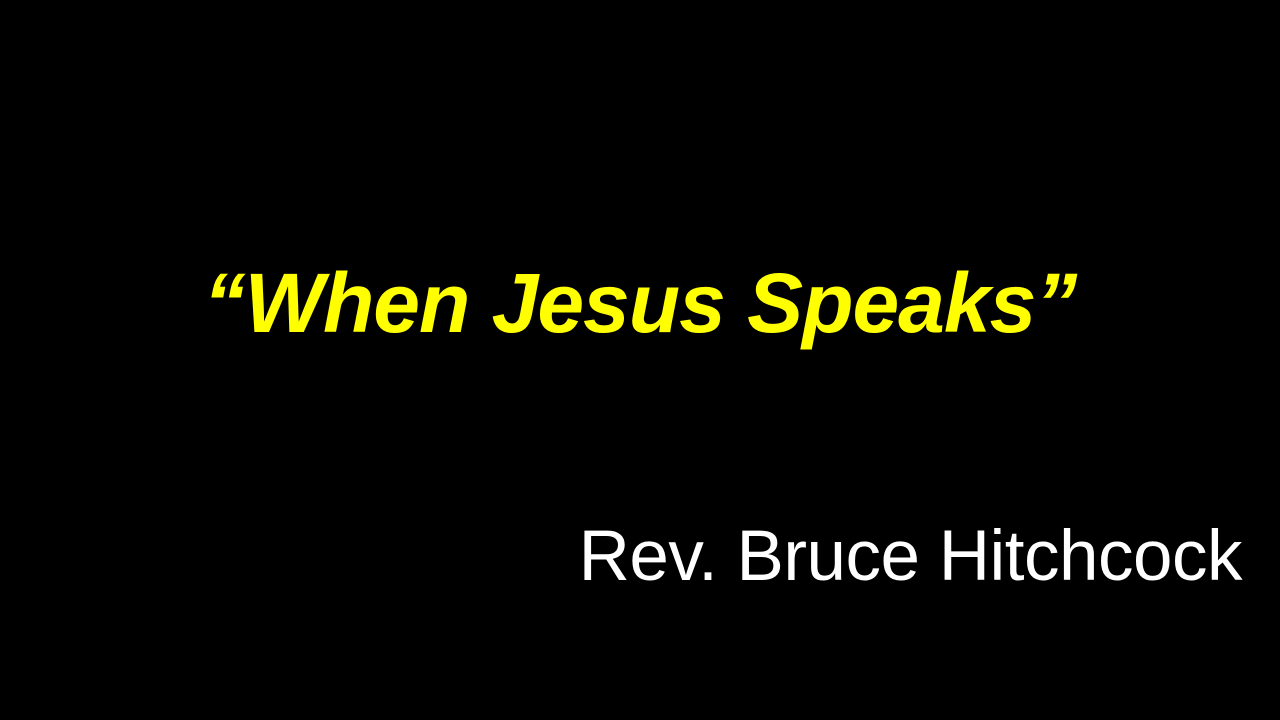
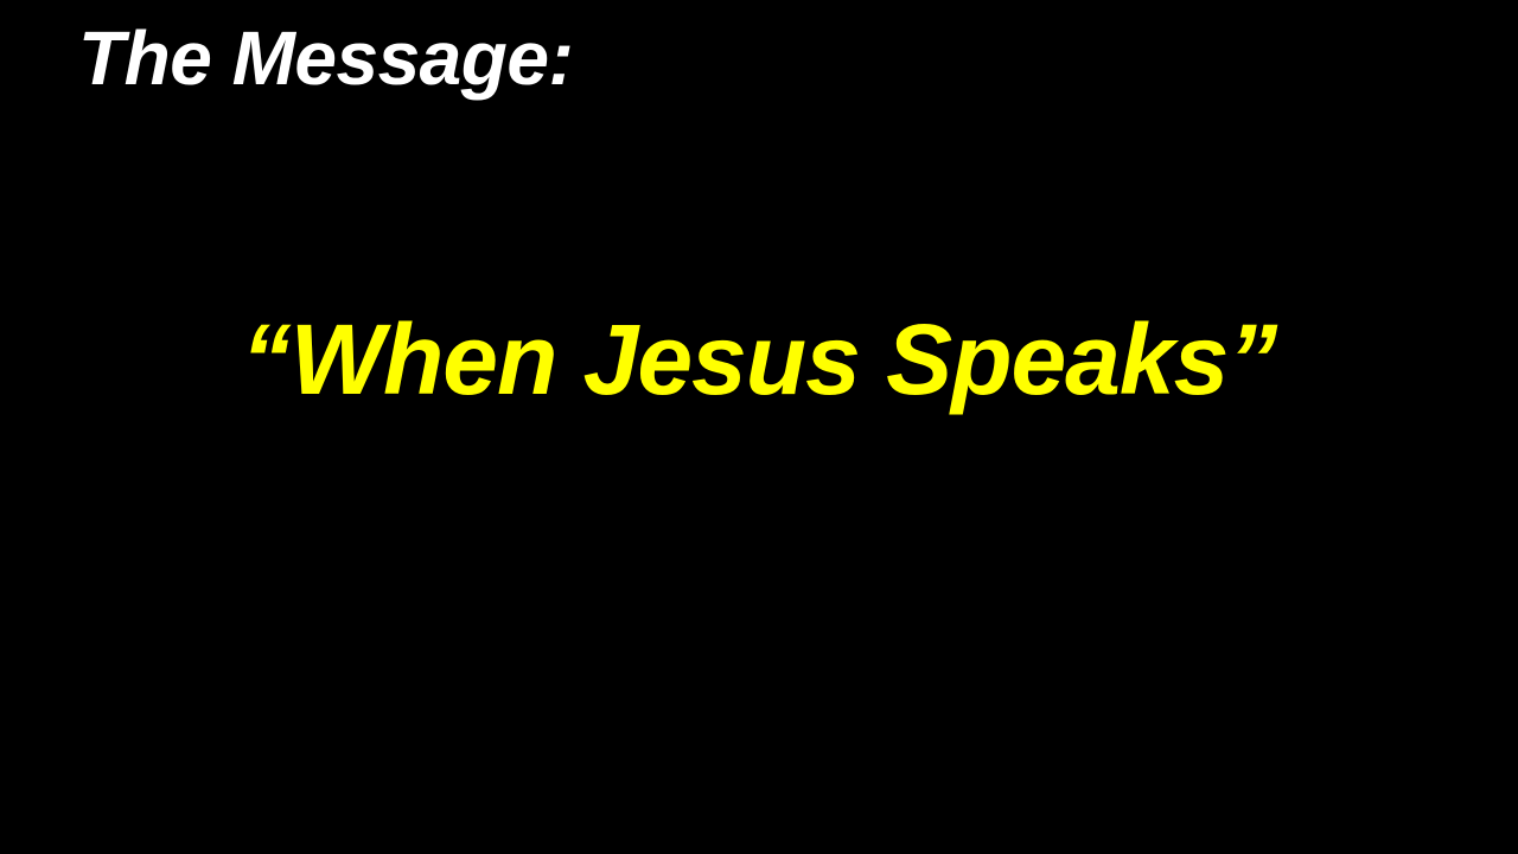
+ The Message:
  “When Jesus Speaks”
- Rev. Bruce Hitchcock
